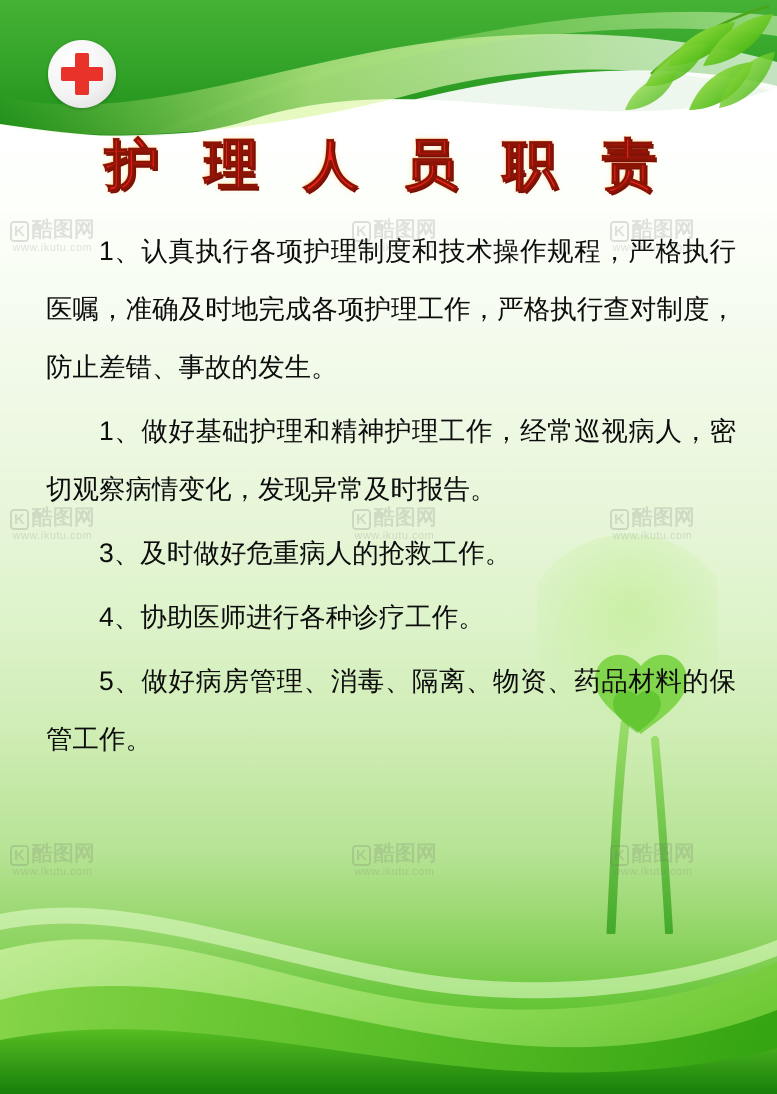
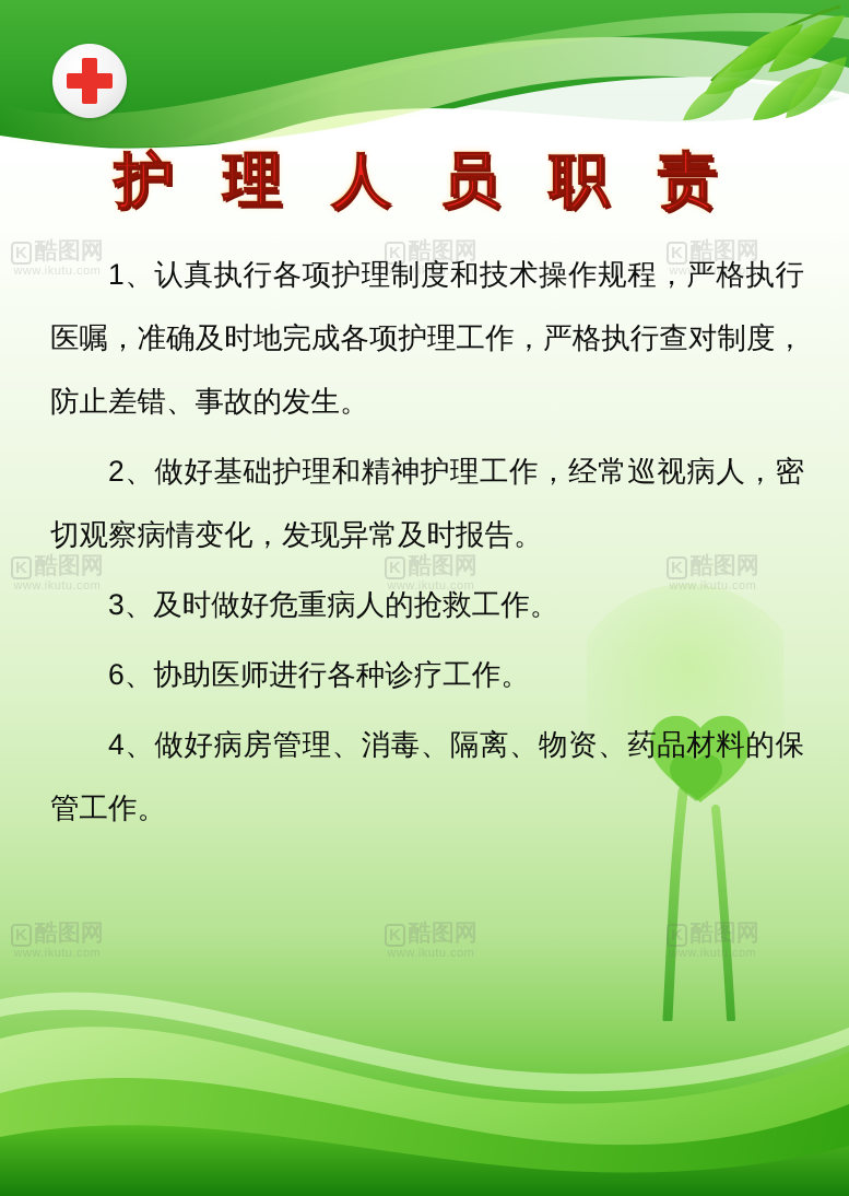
  护 理 人 员 职 责
  1、认真执行各项护理制度和技术操作规程，严格执行医嘱，准确及时地完成各项护理工作，严格执行查对制度，防止差错、事故的发生。
- 1、做好基础护理和精神护理工作，经常巡视病人，密切观察病情变化，发现异常及时报告。
+ 2、做好基础护理和精神护理工作，经常巡视病人，密切观察病情变化，发现异常及时报告。
  3、及时做好危重病人的抢救工作。
- 4、协助医师进行各种诊疗工作。
+ 6、协助医师进行各种诊疗工作。
- 5、做好病房管理、消毒、隔离、物资、药品材料的保管工作。
+ 4、做好病房管理、消毒、隔离、物资、药品材料的保管工作。
  K 酷图网
  www.ikutu.com
  K 酷图网
  www.ikutu.com
  K 酷图网
  www.ikutu.com
  K 酷图网
  www.ikutu.com
  K 酷图网
  www.ikutu.com
  K 酷图网
  www.ikutu.com
  K 酷图网
  www.ikutu.com
  K 酷图网
  www.ikutu.com
  K 酷图网
  www.ikutu.com
